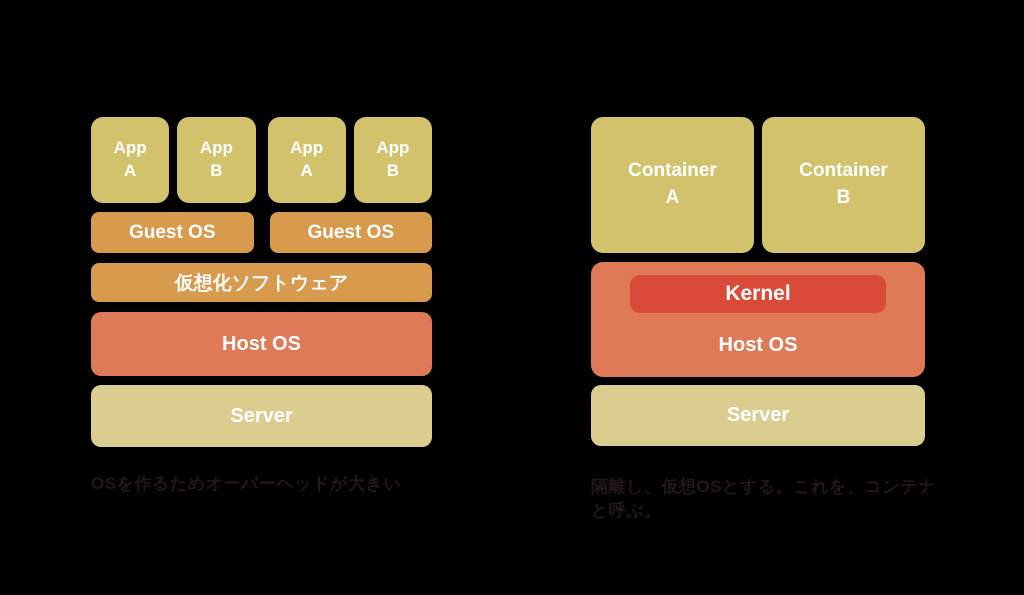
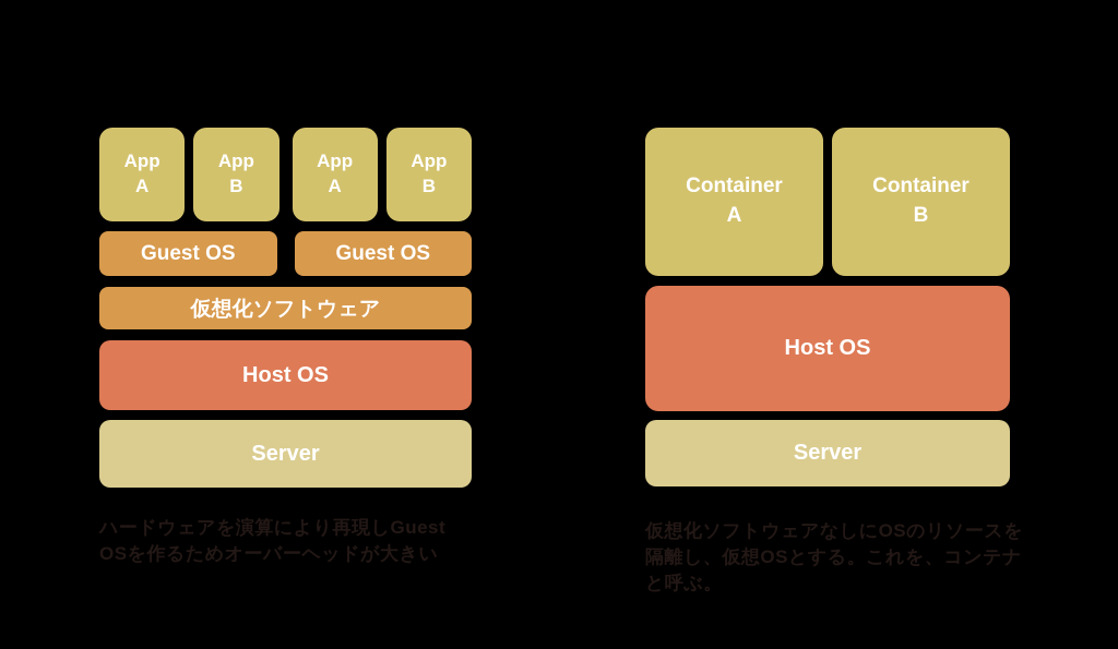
  App
  A
  App
  B
  App
  A
  App
  B
  Guest OS
  Guest OS
  仮想化ソフトウェア
  Host OS
  Server
  Container
  A
  Container
  B
- Kernel
  Host OS
  Server
+ ハードウェアを演算により再現しGuest
  OSを作るためオーバーヘッドが大きい
+ 仮想化ソフトウェアなしにOSのリソースを
  隔離し、仮想OSとする。これを、コンテナ
  と呼ぶ。
